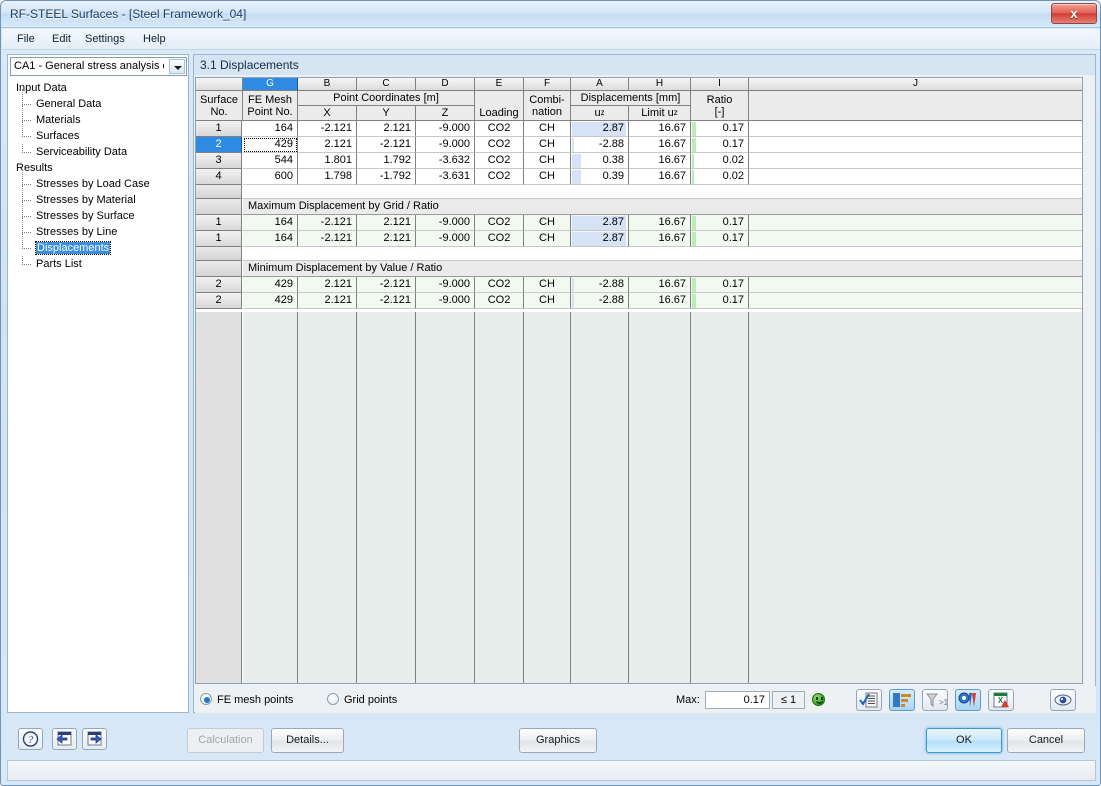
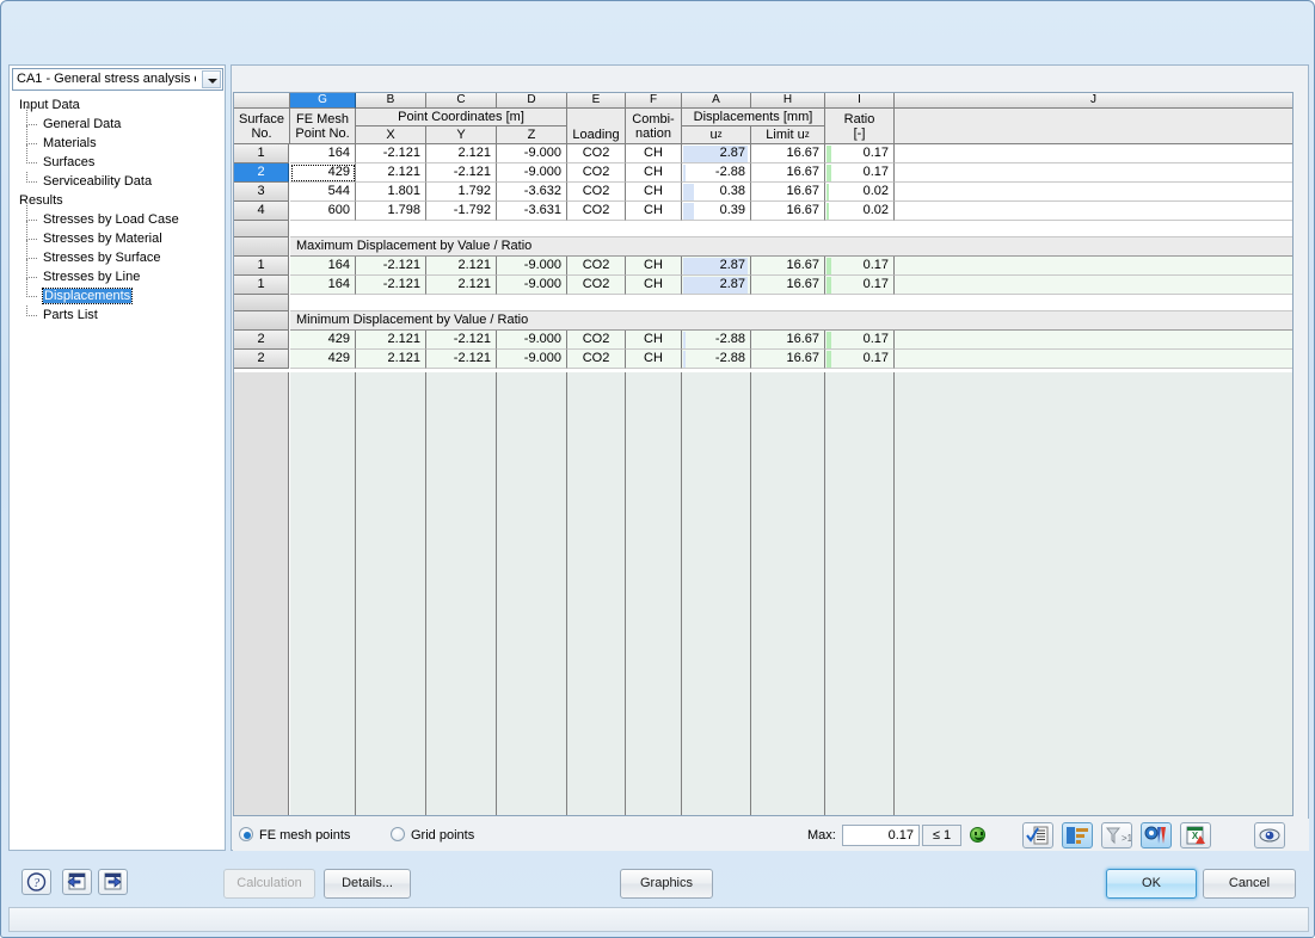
- RF-STEEL Surfaces - [Steel Framework_04]
- x
- File
- Edit
- Settings
- Help
  CA1 - General stress analysis
  Input Data
  General Data
  Materials
  Surfaces
  Serviceability Data
  Results
  Stresses by Load Case
  Stresses by Material
  Stresses by Surface
  Stresses by Line
  Displacements
  Parts List
  ?
- 3.1 Displacements
  G
  B
  C
  D
  E
  F
  A
  H
  I
  J
  Surface
  No.
  FE Mesh
  Point No.
  Point Coordinates [m]
  X
  Y
  Z
  Loading
  Combi-
  nation
  Displacements [mm]
  u
  z
  Limit u
  z
  Ratio
  [-]
  1
  164
  -2.121
  2.121
  -9.000
  CO2
  CH
  2.87
  16.67
  0.17
  2
  429
  2.121
  -2.121
  -9.000
  CO2
  CH
  -2.88
  16.67
  0.17
  3
  544
  1.801
  1.792
  -3.632
  CO2
  CH
  0.38
  16.67
  0.02
  4
  600
  1.798
  -1.792
  -3.631
  CO2
  CH
  0.39
  16.67
  0.02
- Maximum Displacement by Grid / Ratio
+ Maximum Displacement by Value / Ratio
  1
  164
  -2.121
  2.121
  -9.000
  CO2
  CH
  2.87
  16.67
  0.17
  1
  164
  -2.121
  2.121
  -9.000
  CO2
  CH
  2.87
  16.67
  0.17
  Minimum Displacement by Value / Ratio
  2
  429
  2.121
  -2.121
  -9.000
  CO2
  CH
  -2.88
  16.67
  0.17
  2
  429
  2.121
  -2.121
  -9.000
  CO2
  CH
  -2.88
  16.67
  0.17
  FE mesh points
  Grid points
  Max:
  0.17
  ≤ 1
  >1
  X
  Calculation
  Details...
  Graphics
  OK
  Cancel
